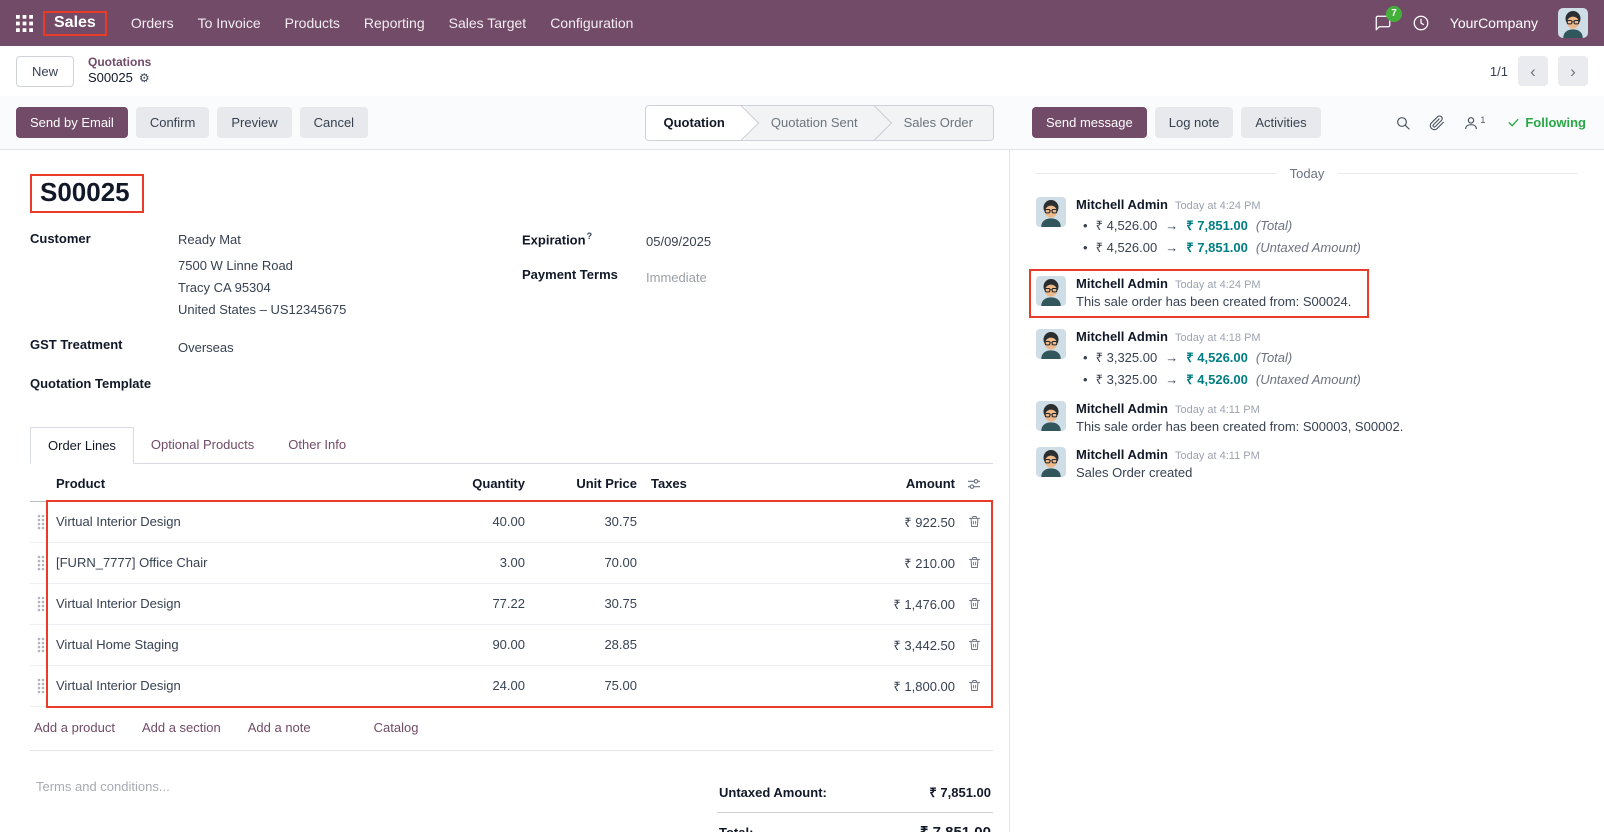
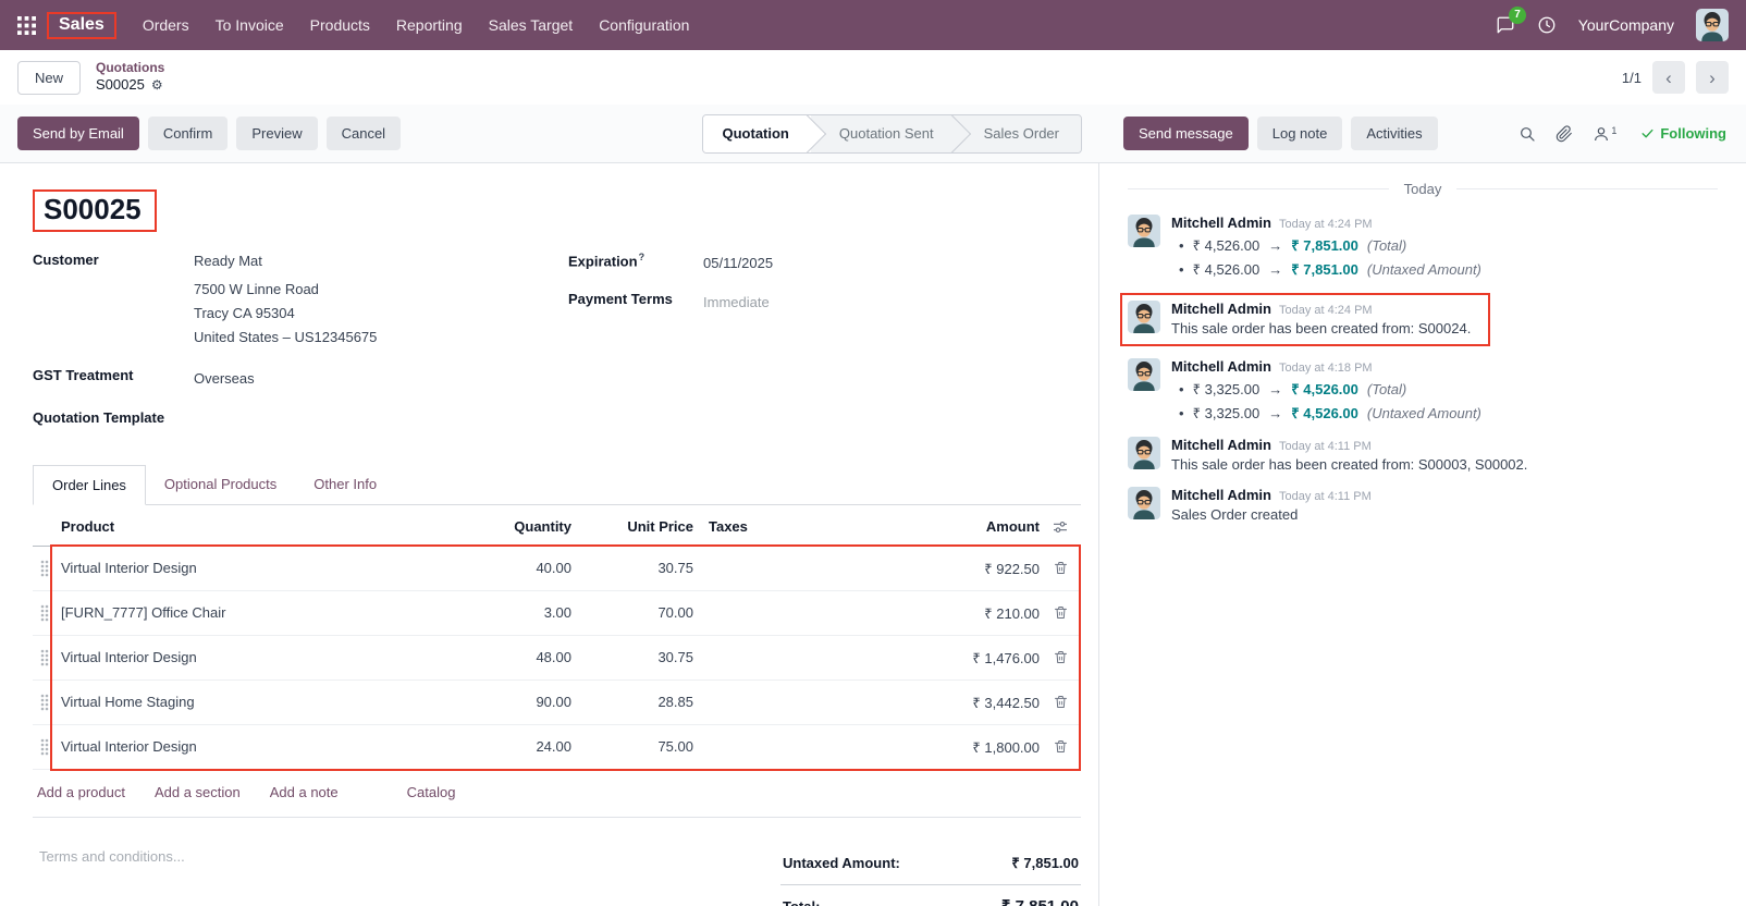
  Sales
  Orders
  To Invoice
  Products
  Reporting
  Sales Target
  Configuration
  7
  YourCompany
  New
  Quotations
  S00025
  ⚙
  1/1
  ‹
  ›
  Send by Email
  Confirm
  Preview
  Cancel
  Quotation
  Quotation Sent
  Sales Order
  Send message
  Log note
  Activities
  1
  Following
  S00025
  Customer
  Ready Mat
  7500 W Linne Road
  Tracy CA 95304
  United States – US12345675
  GST Treatment
  Overseas
  Quotation Template
  Expiration?
- 05/09/2025
+ 05/11/2025
  Payment Terms
  Immediate
  Order Lines
  Optional Products
  Other Info
  Product
  Quantity
  Unit Price
  Taxes
  Amount
  Virtual Interior Design
  40.00
  30.75
  ₹ 922.50
  [FURN_7777] Office Chair
  3.00
  70.00
  ₹ 210.00
  Virtual Interior Design
- 77.22
+ 48.00
  30.75
  ₹ 1,476.00
  Virtual Home Staging
  90.00
  28.85
  ₹ 3,442.50
  Virtual Interior Design
  24.00
  75.00
  ₹ 1,800.00
  Add a product
  Add a section
  Add a note
  Catalog
  Terms and conditions...
  Untaxed Amount:
  ₹ 7,851.00
  Today
  Mitchell Admin
  Today at 4:24 PM
  •
  ₹ 4,526.00
  →
  ₹ 7,851.00
  (Total)
  •
  ₹ 4,526.00
  →
  ₹ 7,851.00
  (Untaxed Amount)
  Mitchell Admin
  Today at 4:24 PM
  This sale order has been created from: S00024.
  Mitchell Admin
  Today at 4:18 PM
  •
  ₹ 3,325.00
  →
  ₹ 4,526.00
  (Total)
  •
  ₹ 3,325.00
  →
  ₹ 4,526.00
  (Untaxed Amount)
  Mitchell Admin
  Today at 4:11 PM
  This sale order has been created from: S00003, S00002.
  Mitchell Admin
  Today at 4:11 PM
  Sales Order created
